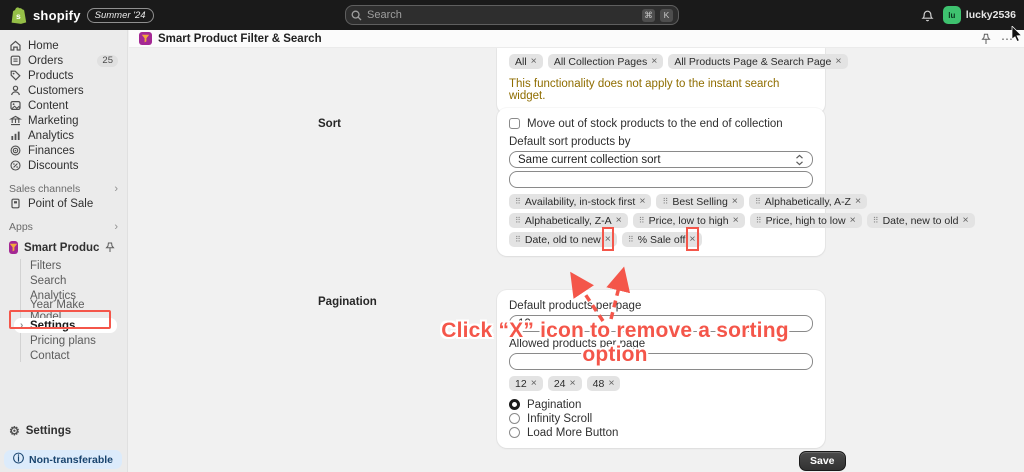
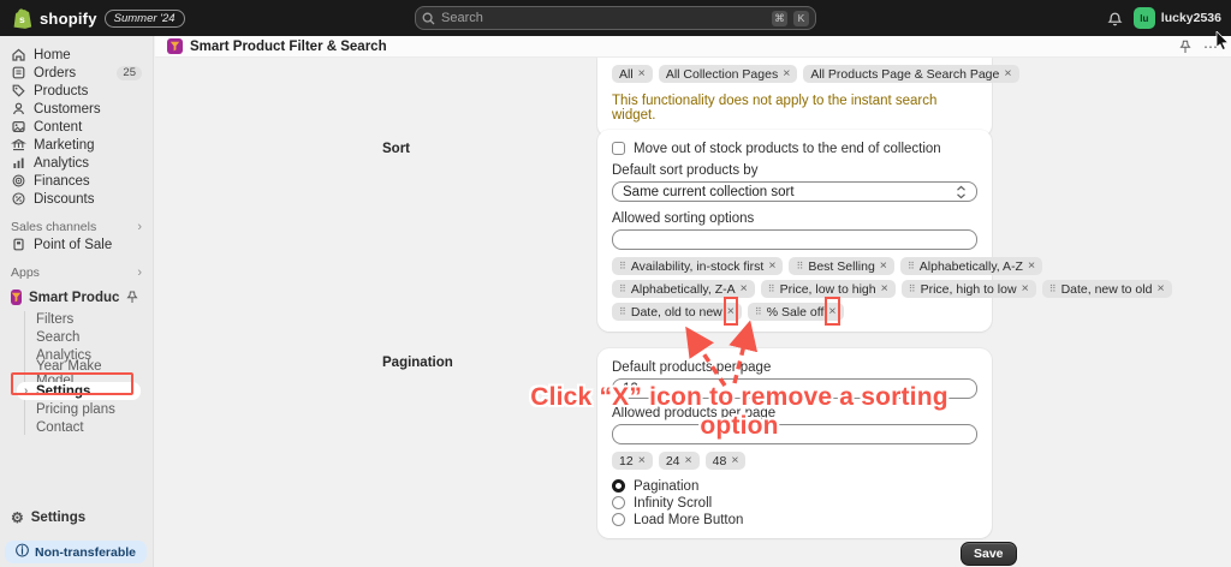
  s
  shopify
  Summer '24
  Search
  ⌘
  K
  lu
  lucky2536
  Home
  Orders
  25
  Products
  Customers
  Content
  Marketing
  Analytics
  Finances
  Discounts
  Sales channels
  ›
  Point of Sale
  Apps
  ›
  Filters
  Search
  Analytics
  Year Make Model
  ›
  Settings
  Pricing plans
  Contact
  ⚙
  Settings
  ⓘ
  Non-transferable
  Smart Product Filter & Search
  ⋯
  All
  ×
  All Collection Pages
  ×
  All Products Page & Search Page
  ×
  This functionality does not apply to the instant search widget.
  Sort
  Move out of stock products to the end of collection
  Default sort products by
  Same current collection sort
+ Allowed sorting options
  ⠿
  Availability, in-stock first
  ×
  ⠿
  Best Selling
  ×
  ⠿
  Alphabetically, A-Z
  ×
  ⠿
  Alphabetically, Z-A
  ×
  ⠿
  Price, low to high
  ×
  ⠿
  Price, high to low
  ×
  ⠿
  Date, new to old
  ×
  ⠿
  Date, old to new
  ×
  ⠿
  % Sale off
  ×
  Pagination
  Default products per page
  12
  Allowed products per page
  12
  ×
  24
  ×
  48
  ×
  Pagination
  Infinity Scroll
  Load More Button
  Save
  Click “X” icon to remove a sorting option
